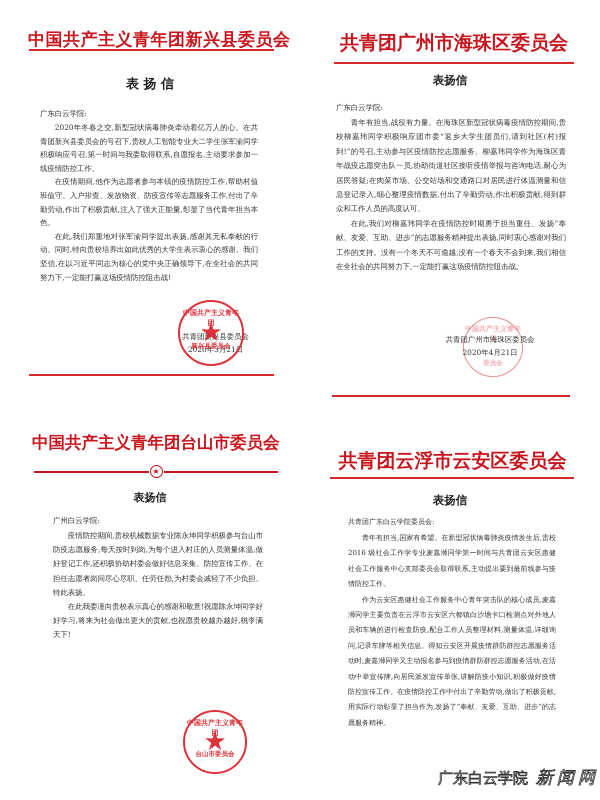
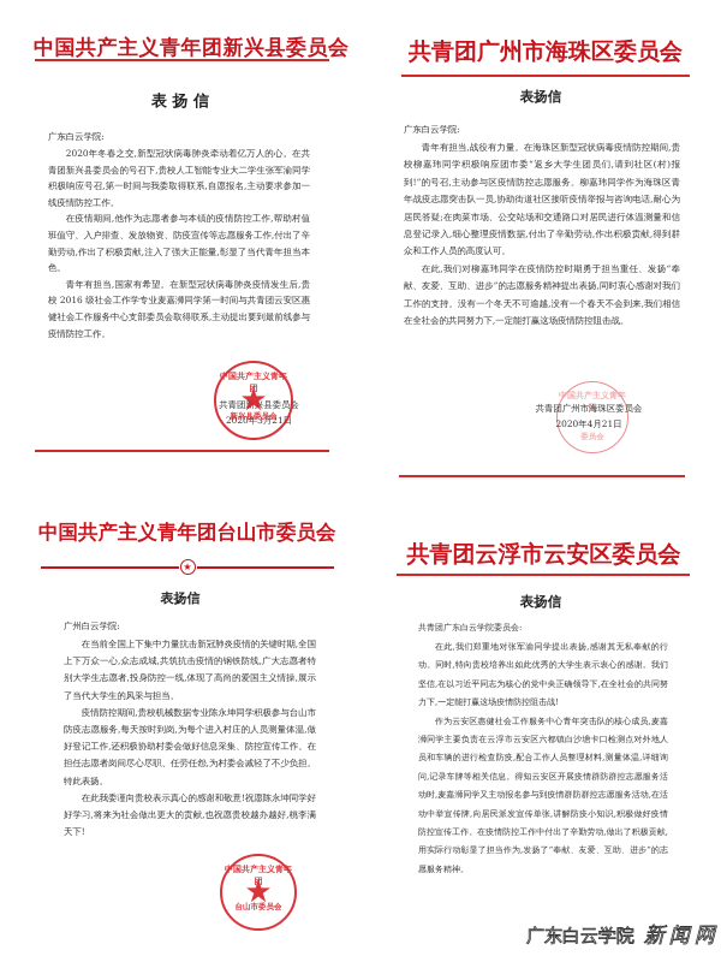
  中国共产主义青年团新兴县委员会
  表 扬 信
  广东白云学院:
  2020年冬春之交,新型冠状病毒肺炎牵动着亿万人的心。在共青团新兴县委员会的号召下,贵校人工智能专业大二学生张军渝同学积极响应号召,第一时间与我委取得联系,自愿报名,主动要求参加一线疫情防控工作。
  在疫情期间,他作为志愿者参与本镇的疫情防控工作,帮助村值班值守、入户排查、发放物资、防疫宣传等志愿服务工作,付出了辛勤劳动,作出了积极贡献,注入了强大正能量,彰显了当代青年担当本色。
- 在此,我们郑重地对张军渝同学提出表扬,感谢其无私奉献的行动。同时,特向贵校培养出如此优秀的大学生表示衷心的感谢。我们坚信,在以习近平同志为核心的党中央正确领导下,在全社会的共同努力下,一定能打赢这场疫情防控阻击战!
+ 青年有担当,国家有希望。在新型冠状病毒肺炎疫情发生后,贵校 2016 级社会工作学专业麦嘉浉同学第一时间与共青团云安区惠健社会工作服务中心支部委员会取得联系,主动提出要到最前线参与疫情防控工作。
  共青团新兴县委员会
  2020年3月21日
  中国共产主义青年团
  ★
  新兴县委员会
  共青团广州市海珠区委员会
  表扬信
  广东白云学院:
  青年有担当,战役有力量。在海珠区新型冠状病毒疫情防控期间,贵校柳嘉玮同学积极响应团市委“返乡大学生团员们,请到社区(村)报到!”的号召,主动参与区疫情防控志愿服务。柳嘉玮同学作为海珠区青年战疫志愿突击队一员,协助街道社区接听疫情举报与咨询电话,耐心为居民答疑;在肉菜市场、公交站场和交通路口对居民进行体温测量和信息登记录入,细心整理疫情数据,付出了辛勤劳动,作出积极贡献,得到群众和工作人员的高度认可。
  在此,我们对柳嘉玮同学在疫情防控时期勇于担当重任、发扬“奉献、友爱、互助、进步”的志愿服务精神提出表扬,同时衷心感谢对我们工作的支持。没有一个冬天不可逾越,没有一个春天不会到来,我们相信在全社会的共同努力下,一定能打赢这场疫情防控阻击战。
  中国共产主义青年团
  委员会
  共青团广州市海珠区委员会
  2020年4月21日
  中国共产主义青年团台山市委员会
  ★
  表扬信
  广州白云学院:
+ 在当前全国上下集中力量抗击新冠肺炎疫情的关键时期,全国上下万众一心,众志成城,共筑抗击疫情的钢铁防线,广大志愿者特别大学生志愿者,投身防控一线,体现了高尚的爱国主义情操,展示了当代大学生的风采与担当。
  疫情防控期间,贵校机械数据专业陈永坤同学积极参与台山市防疫志愿服务,每天按时到岗,为每个进入村庄的人员测量体温,做好登记工作,还积极协助村委会做好信息采集、防控宣传工作。在担任志愿者岗间尽心尽职、任劳任怨,为村委会减轻了不少负担。特此表扬。
  在此我委谨向贵校表示真心的感谢和敬意!祝愿陈永坤同学好好学习,将来为社会做出更大的贡献,也祝愿贵校越办越好,桃李满天下!
  中国共产主义青年团
  ★
  台山市委员会
  共青团云浮市云安区委员会
  表扬信
  共青团广东白云学院委员会:
- 青年有担当,国家有希望。在新型冠状病毒肺炎疫情发生后,贵校 2016 级社会工作学专业麦嘉浉同学第一时间与共青团云安区惠健社会工作服务中心支部委员会取得联系,主动提出要到最前线参与疫情防控工作。
+ 在此,我们郑重地对张军渝同学提出表扬,感谢其无私奉献的行动。同时,特向贵校培养出如此优秀的大学生表示衷心的感谢。我们坚信,在以习近平同志为核心的党中央正确领导下,在全社会的共同努力下,一定能打赢这场疫情防控阻击战!
  作为云安区惠健社会工作服务中心青年突击队的核心成员,麦嘉浉同学主要负责在云浮市云安区六都镇白沙塘卡口检测点对外地人员和车辆的进行检查防疫,配合工作人员整理材料,测量体温,详细询问,记录车牌等相关信息。得知云安区开展疫情群防群控志愿服务活动时,麦嘉浉同学又主动报名参与到疫情群防群控志愿服务活动,在活动中举宣传牌,向居民派发宣传单张,讲解防疫小知识,积极做好疫情防控宣传工作。在疫情防控工作中付出了辛勤劳动,做出了积极贡献,用实际行动彰显了担当作为,发扬了“奉献、友爱、互助、进步”的志愿服务精神。
  广东白云学院 新闻网
